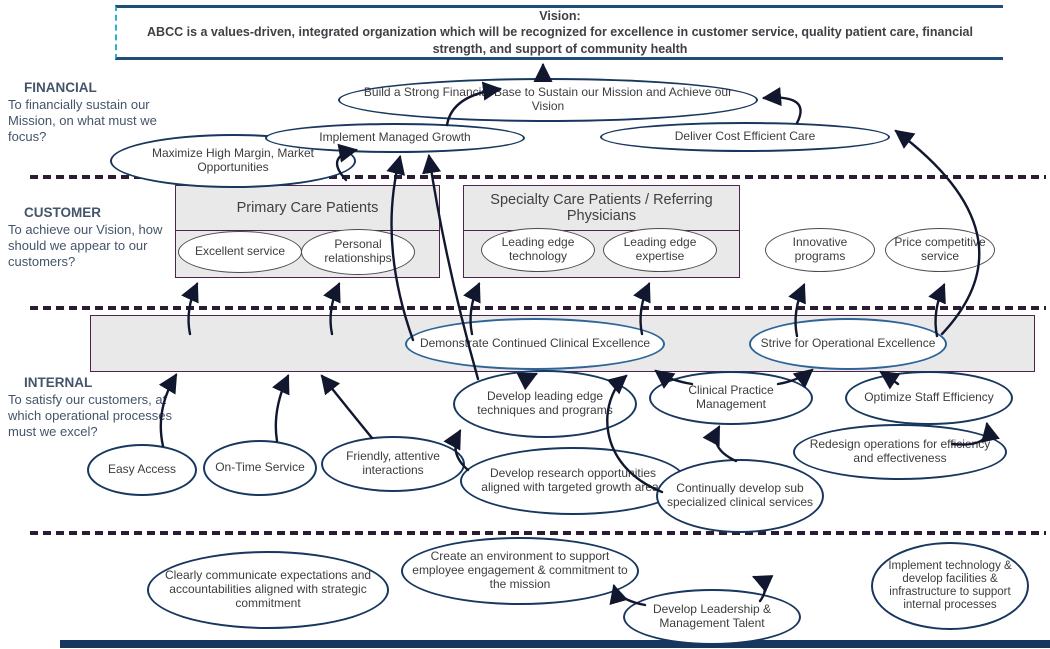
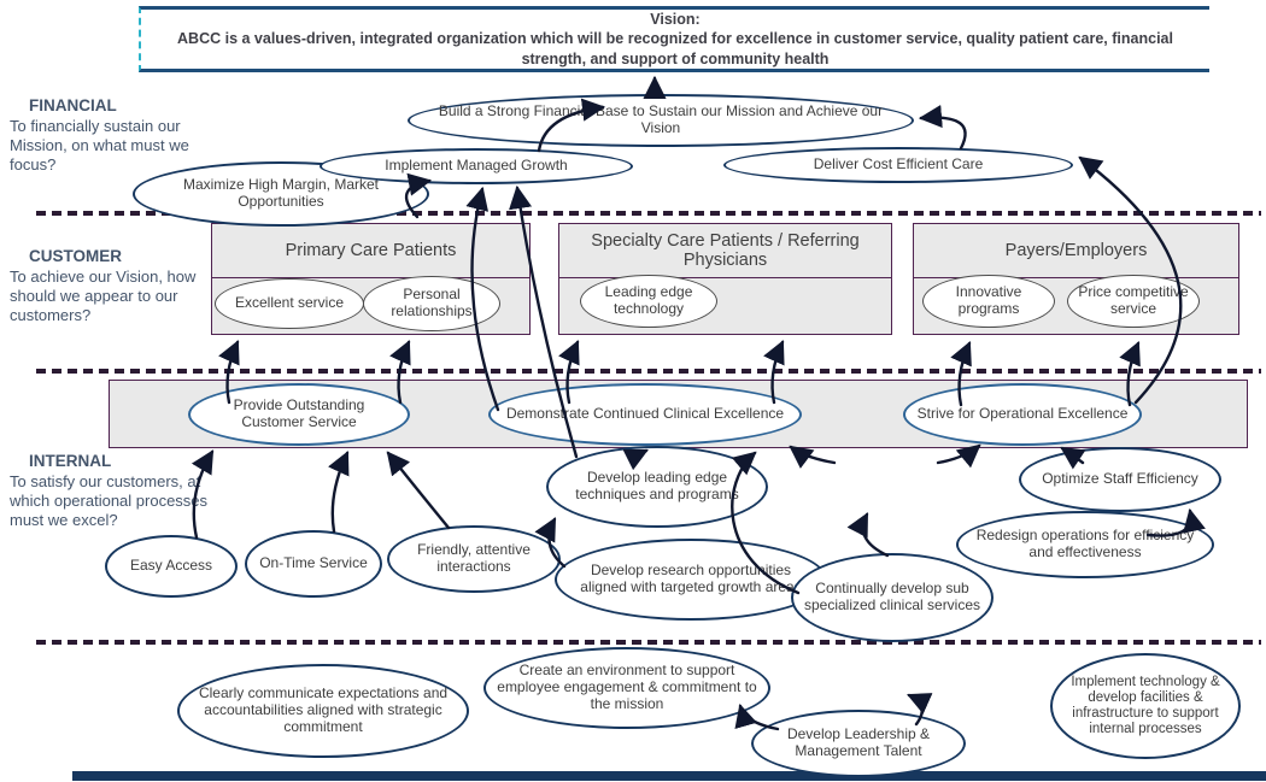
  Vision:
  ABCC is a values-driven, integrated organization which will be recognized for excellence in customer service, quality patient care, financial strength, and support of community health
  FINANCIAL
  To financially sustain our Mission, on what must we focus?
  CUSTOMER
  To achieve our Vision, how should we appear to our customers?
  INTERNAL
  To satisfy our customers, a which operational processs must we excel?
  Maximize High Margin, Market Opportunities
  Implement Managed Growth
  Build a Strong Financl Base to Sustain our Mission and Achieve our Vision
  Deliver Cost Efficient Care
  Primary Care Patients
  Specialty Care Patients / Referring Physicians
+ Payers/Employers
  Excellent service
  Personal relationships
  Leading edge technology
- Leading edge expertise
  Innovative programs
  Price competitive service
+ Provide Outstanding Customer Service
  Demonstrate Continued Clinical Excellence
  Strive for Operational Excellence
  Develop leading edge techniques and programs
- Clinical Practice Management
  Optimize Staff Efficiency
  Redesign operations for efcy and effectiveness
  Easy Access
  On-Time Service
  Friendly, attentive interactions
  Develop research opportuities aligned with targeted growth ara
  Continually develop sub specialized clinical services
  Clearly communicate expectations and accountabilities aligned with strategic commitment
  Create an environment to support employee engagement & commitment to the mission
  Develop Leadership & Management Talent
  Implement technology & develop facilities & infrastructure to support internal processes
